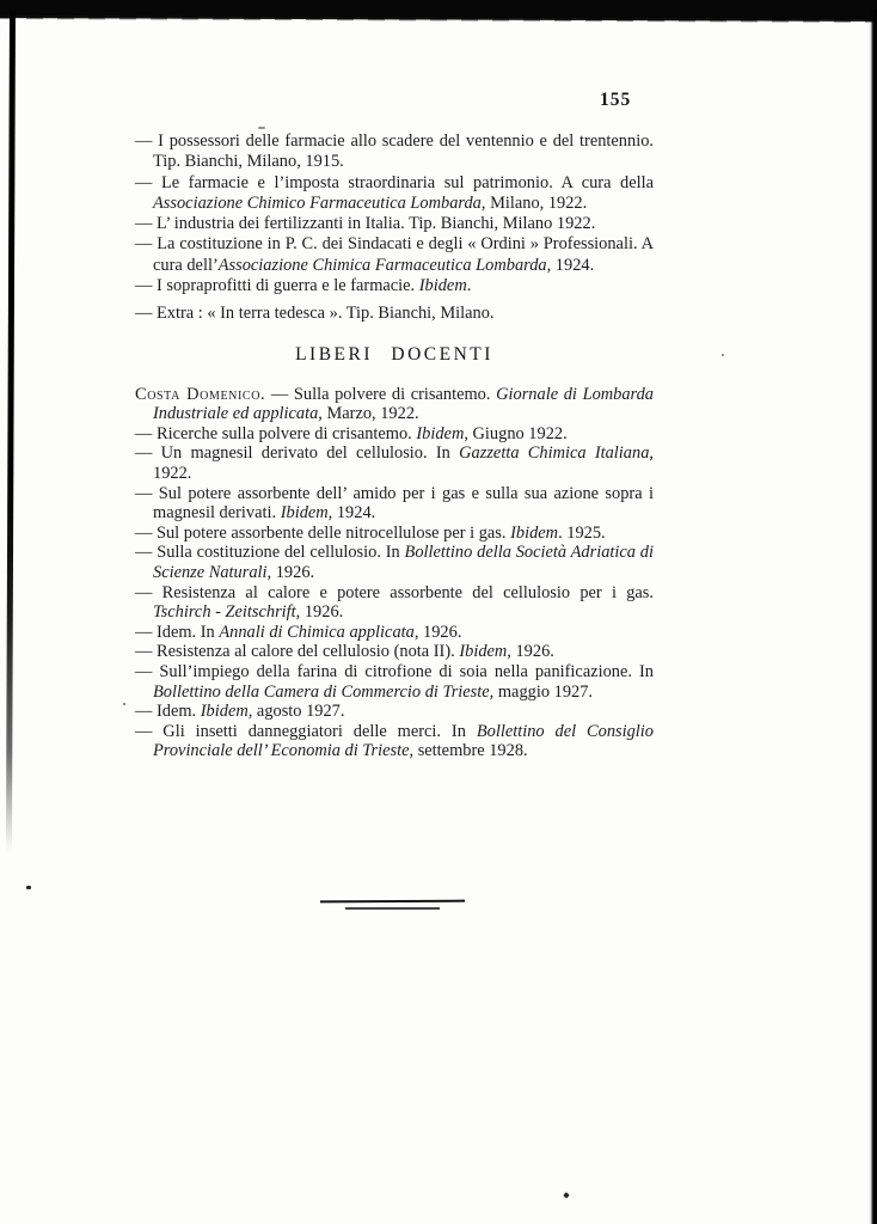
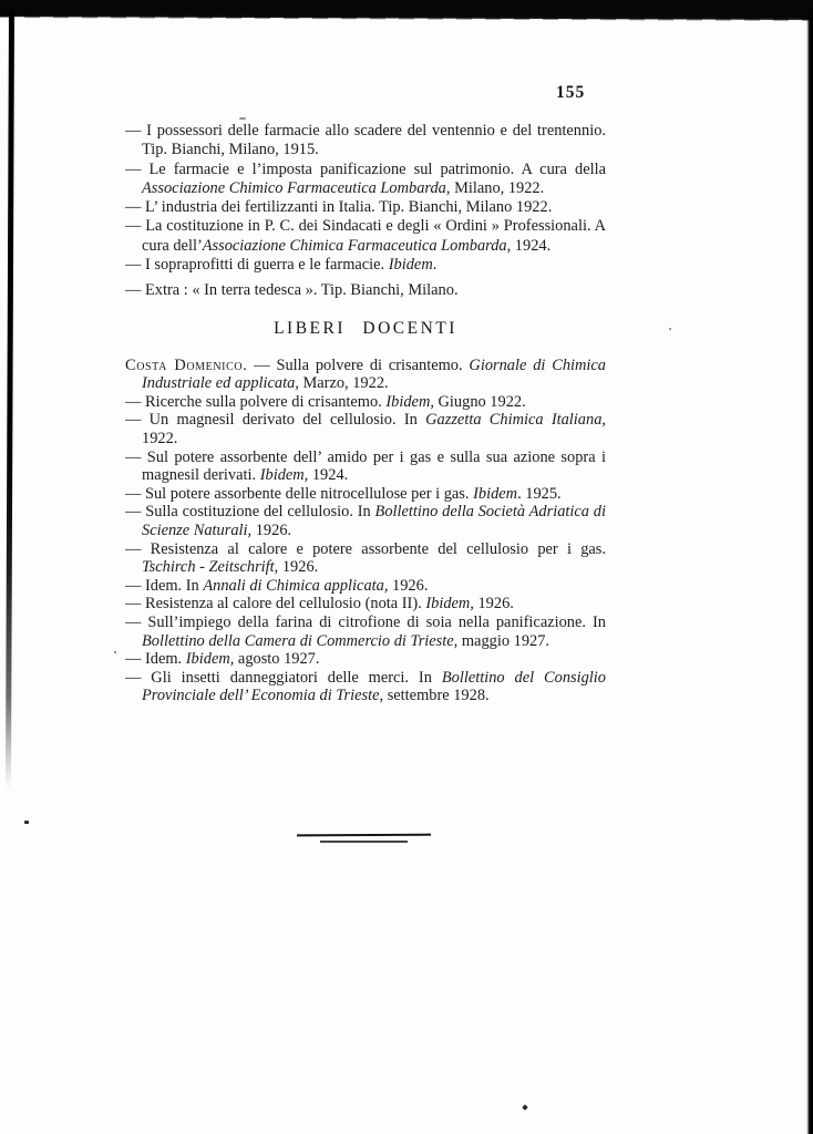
  155
  — I possessori delle farmacie allo scadere del ventennio e del trentennio. Tip. Bianchi, Milano, 1915.
- — Le farmacie e l’imposta straordinaria sul patrimonio. A cura della Associazione Chimico Farmaceutica Lombarda, Milano, 1922.
+ — Le farmacie e l’imposta panificazione sul patrimonio. A cura della Associazione Chimico Farmaceutica Lombarda, Milano, 1922.
  — L’ industria dei fertilizzanti in Italia. Tip. Bianchi, Milano 1922.
  — La costituzione in P. C. dei Sindacati e degli « Ordini » Professionali. A cura dell’Associazione Chimica Farmaceutica Lombarda, 1924.
  — I sopraprofitti di guerra e le farmacie. Ibidem.
  — Extra : « In terra tedesca ». Tip. Bianchi, Milano.
  LIBERI DOCENTI
- Costa Domenico. — Sulla polvere di crisantemo. Giornale di Lombarda Industriale ed applicata, Marzo, 1922.
+ Costa Domenico. — Sulla polvere di crisantemo. Giornale di Chimica Industriale ed applicata, Marzo, 1922.
  — Ricerche sulla polvere di crisantemo. Ibidem, Giugno 1922.
  — Un magnesil derivato del cellulosio. In Gazzetta Chimica Italiana, 1922.
  — Sul potere assorbente dell’ amido per i gas e sulla sua azione sopra i magnesil derivati. Ibidem, 1924.
  — Sul potere assorbente delle nitrocellulose per i gas. Ibidem. 1925.
  — Sulla costituzione del cellulosio. In Bollettino della Società Adriatica di Scienze Naturali, 1926.
  — Resistenza al calore e potere assorbente del cellulosio per i gas. Tschirch - Zeitschrift, 1926.
  — Idem. In Annali di Chimica applicata, 1926.
  — Resistenza al calore del cellulosio (nota II). Ibidem, 1926.
  — Sull’impiego della farina di citrofione di soia nella panificazione. In Bollettino della Camera di Commercio di Trieste, maggio 1927.
  — Idem. Ibidem, agosto 1927.
  — Gli insetti danneggiatori delle merci. In Bollettino del Consiglio Provinciale dell’ Economia di Trieste, settembre 1928.
